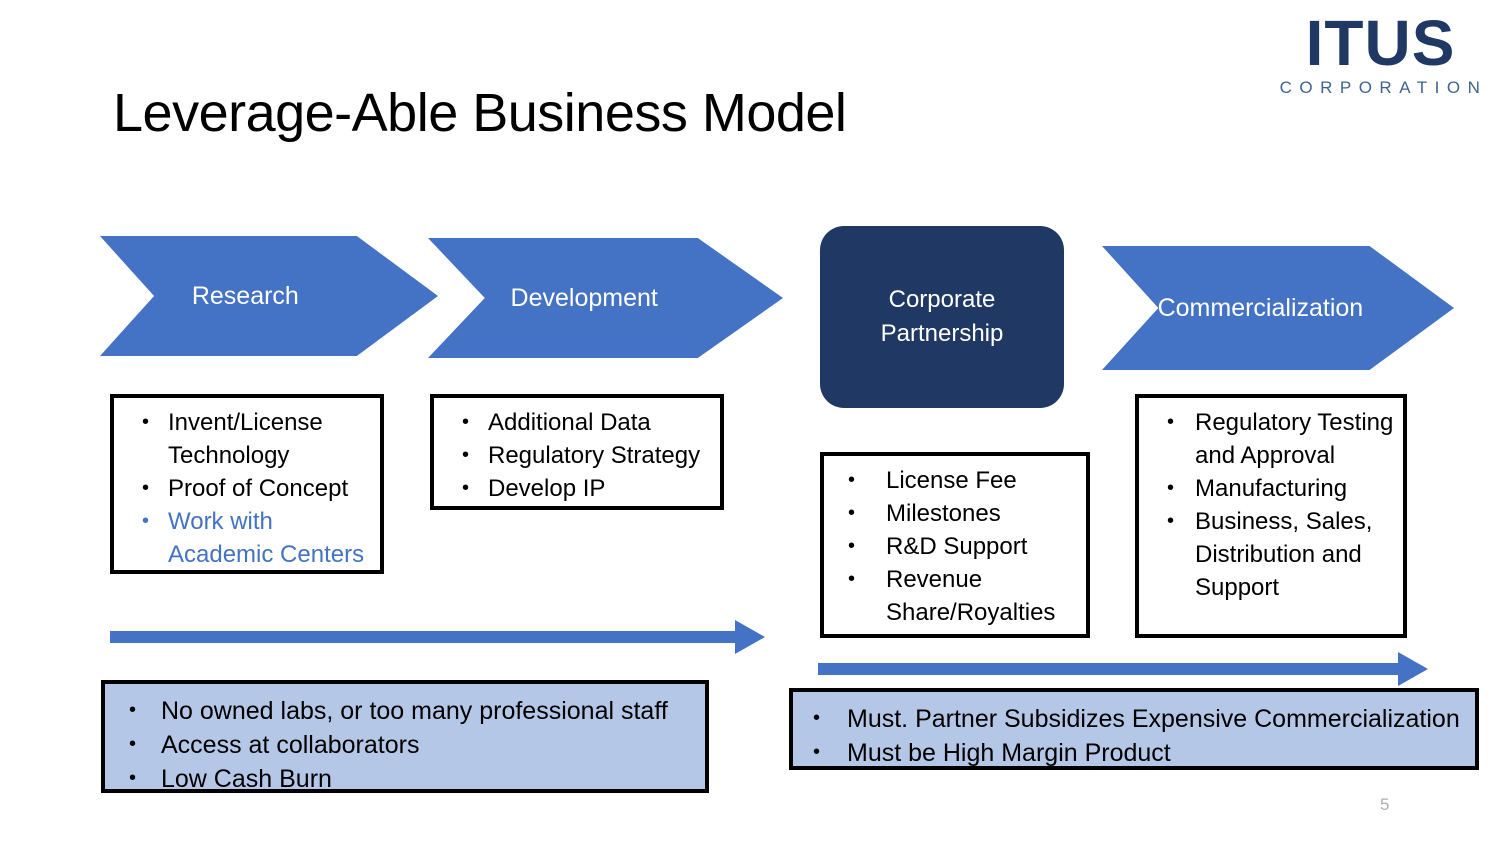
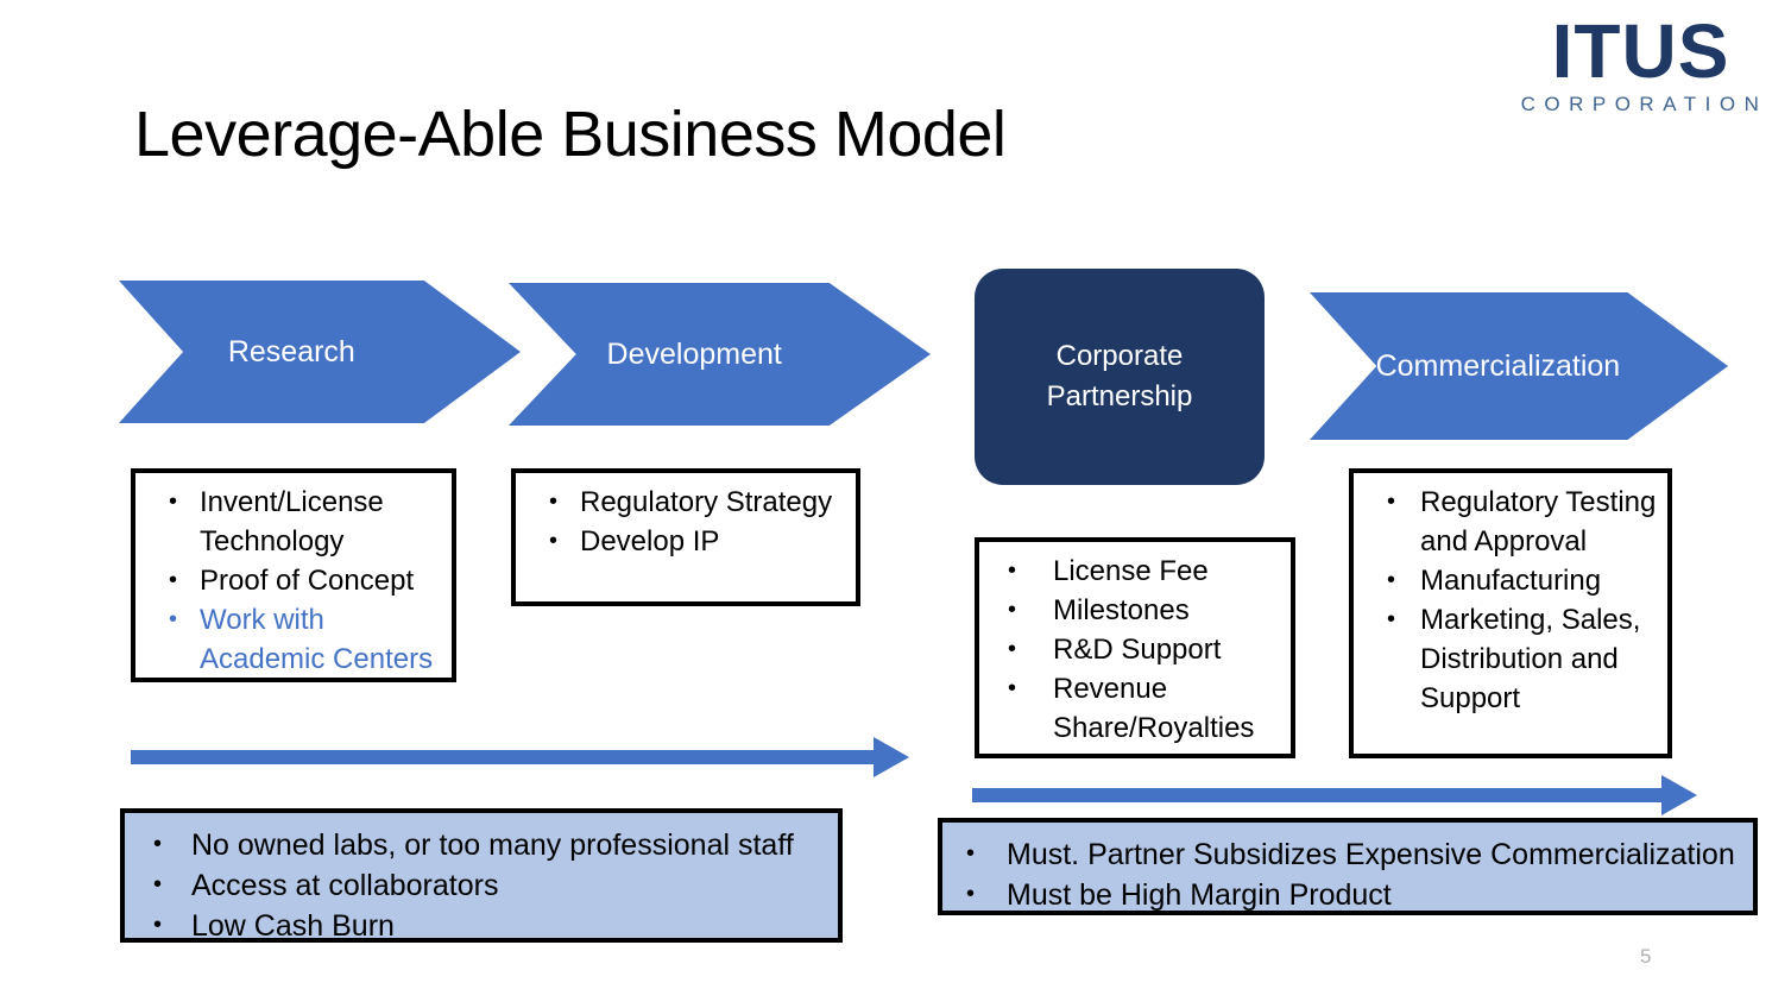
  ITUS
  CORPORATION
  Leverage-Able Business Model
  Research
  Development
  Corporate
  Partnership
  Commercialization
  Invent/License Technology
  Proof of Concept
  Work with Academic Centers
- Additional Data
  Regulatory Strategy
  Develop IP
  License Fee
  Milestones
  R&D Support
  Revenue Share/Royalties
  Regulatory Testing and Approval
  Manufacturing
- Business, Sales, Distribution and Support
+ Marketing, Sales, Distribution and Support
  No owned labs, or too many professional staff
  Access at collaborators
  Low Cash Burn
  Must. Partner Subsidizes Expensive Commercialization
  Must be High Margin Product
  5
